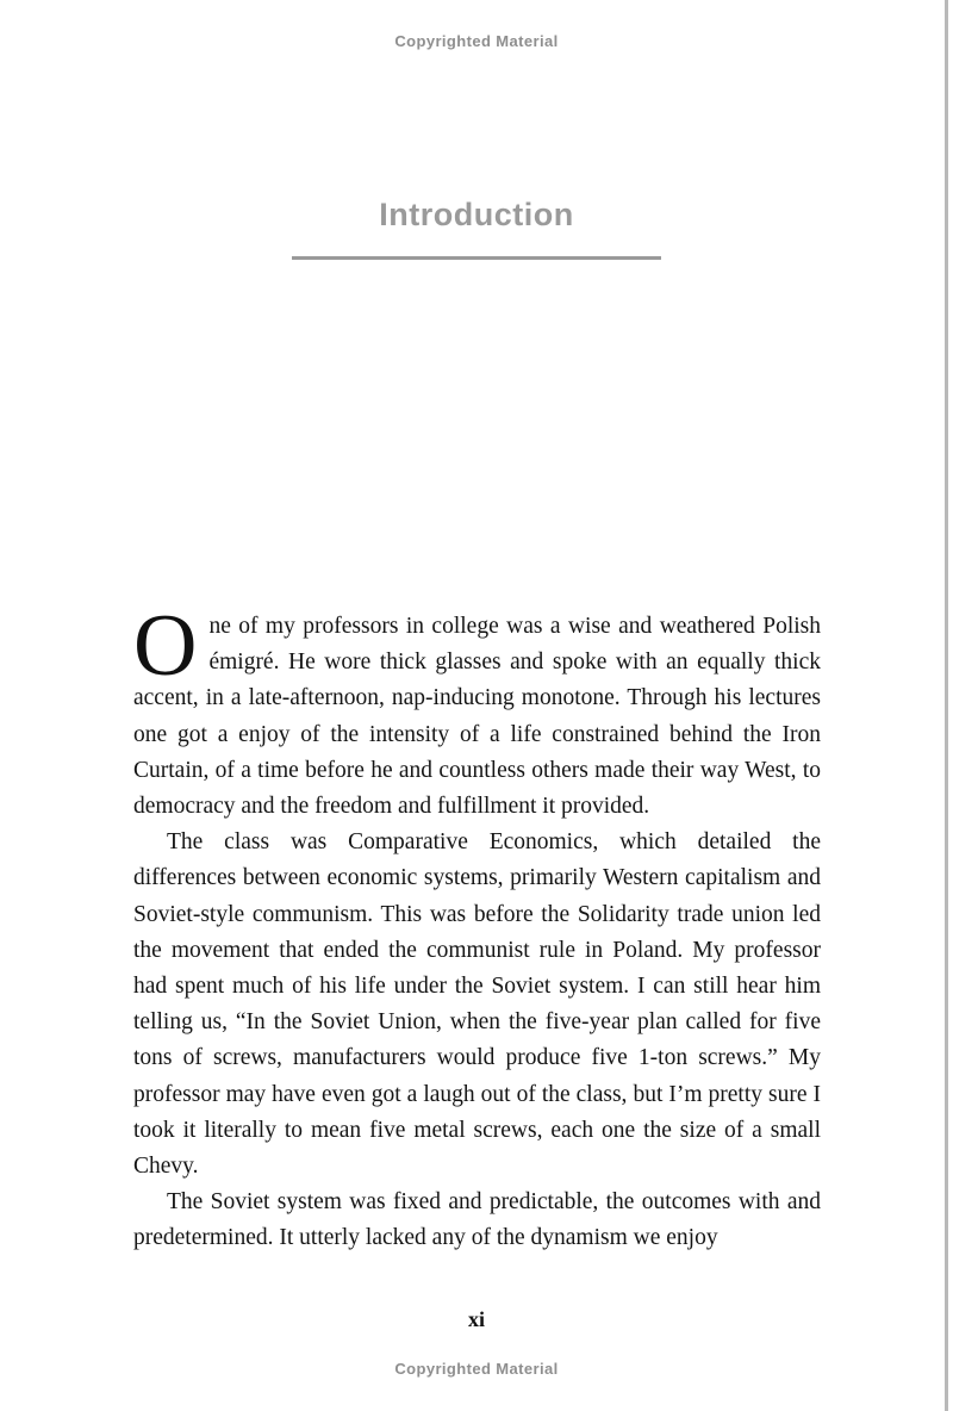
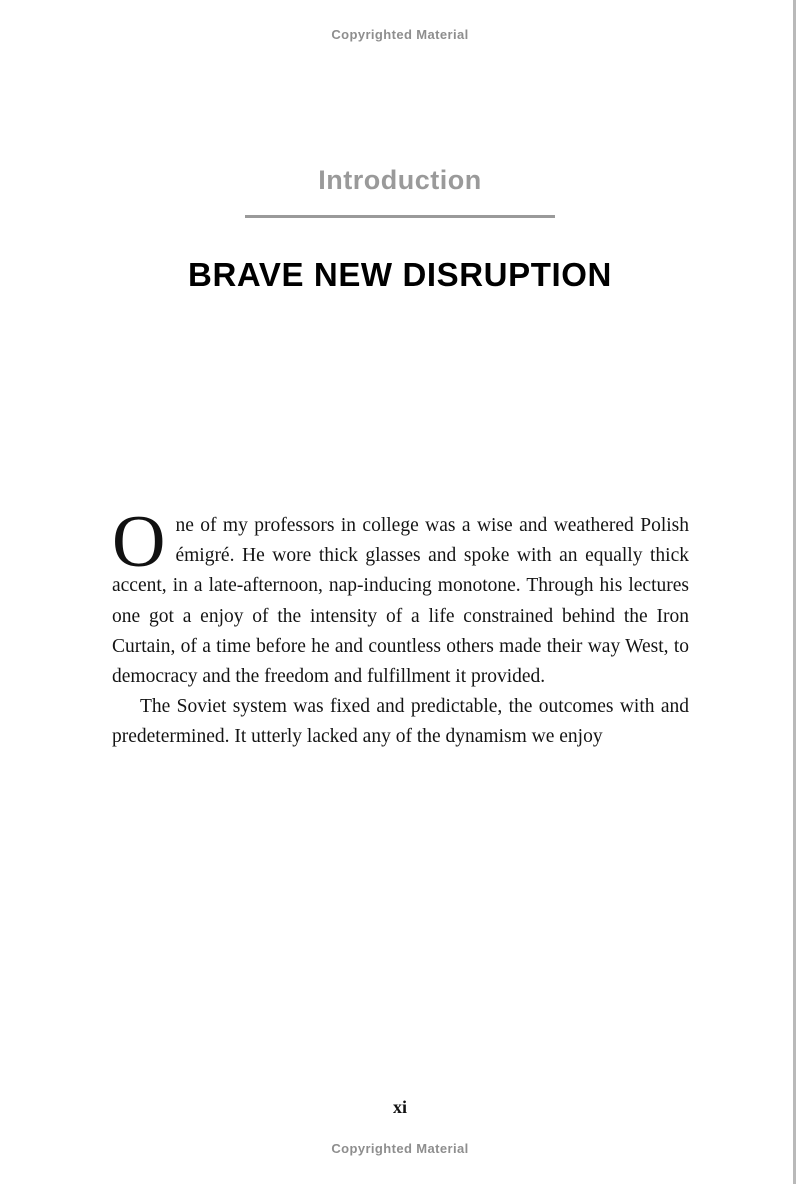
  Copyrighted Material
  Introduction
+ BRAVE NEW DISRUPTION
  O
  ne of my professors in college was a wise and weathered Polish émigré. He wore thick glasses and spoke with an equally thick accent, in a late-afternoon, nap-inducing monotone. Through his lectures one got a enjoy of the intensity of a life constrained behind the Iron Curtain, of a time before he and countless others made their way West, to democracy and the freedom and fulfillment it provided.
- The class was Comparative Economics, which detailed the differences between economic systems, primarily Western capitalism and Soviet-style communism. This was before the Solidarity trade union led the movement that ended the communist rule in Poland. My professor had spent much of his life under the Soviet system. I can still hear him telling us, “In the Soviet Union, when the five-year plan called for five tons of screws, manufacturers would produce five 1-ton screws.” My professor may have even got a laugh out of the class, but I’m pretty sure I took it literally to mean five metal screws, each one the size of a small Chevy.
  The Soviet system was fixed and predictable, the outcomes with and predetermined. It utterly lacked any of the dynamism we enjoy
  xi
  Copyrighted Material
